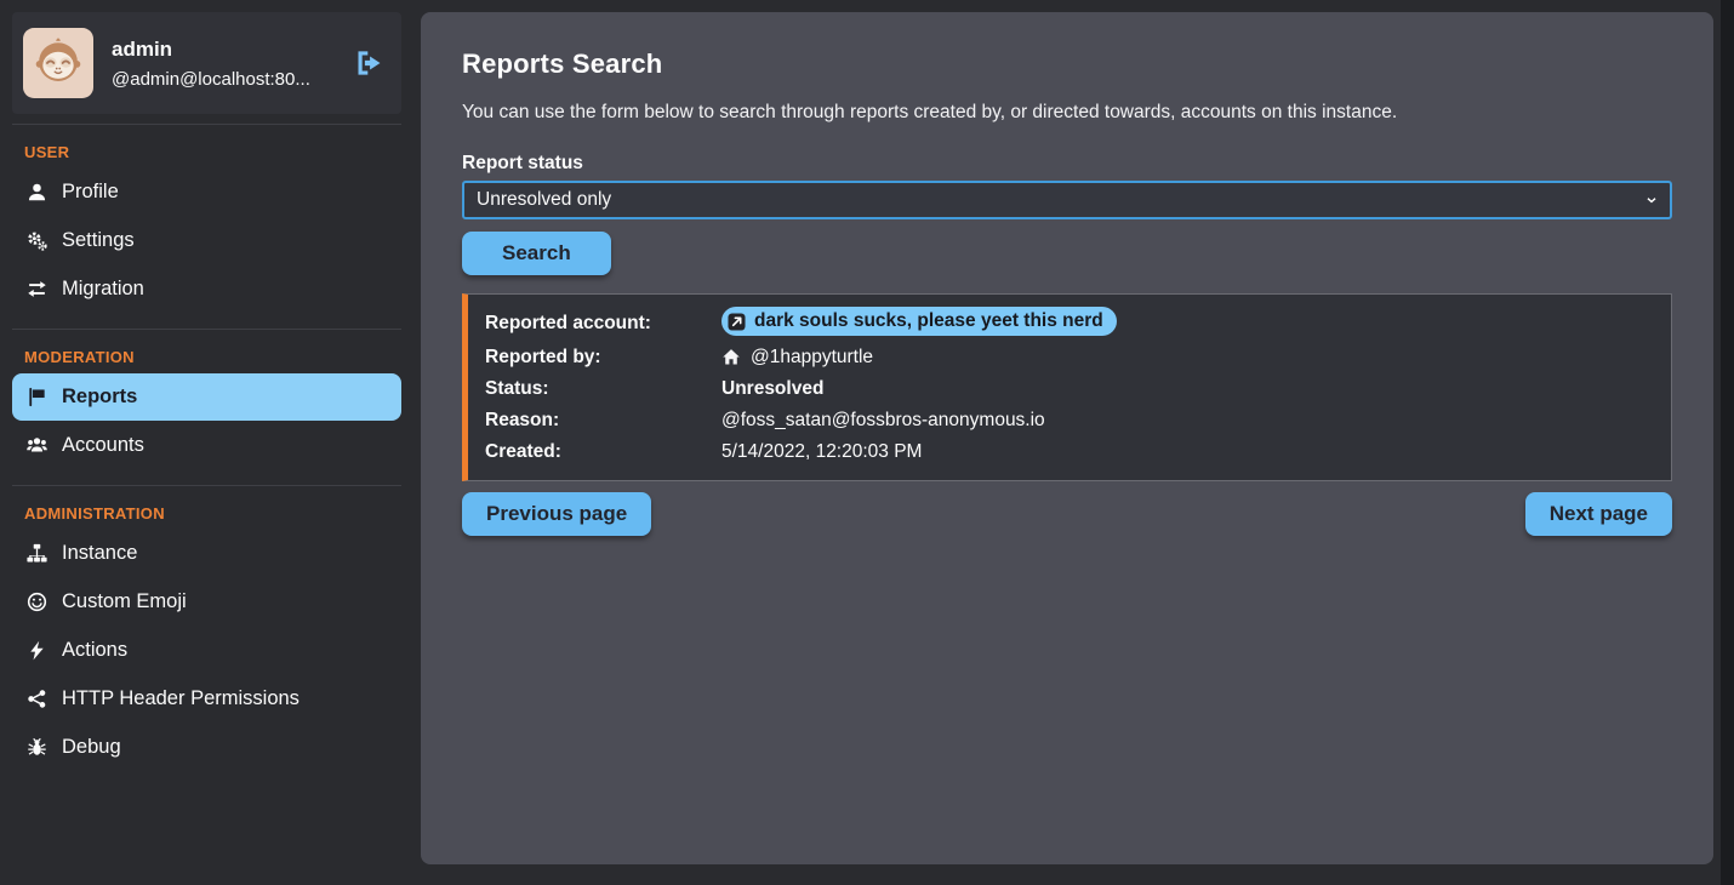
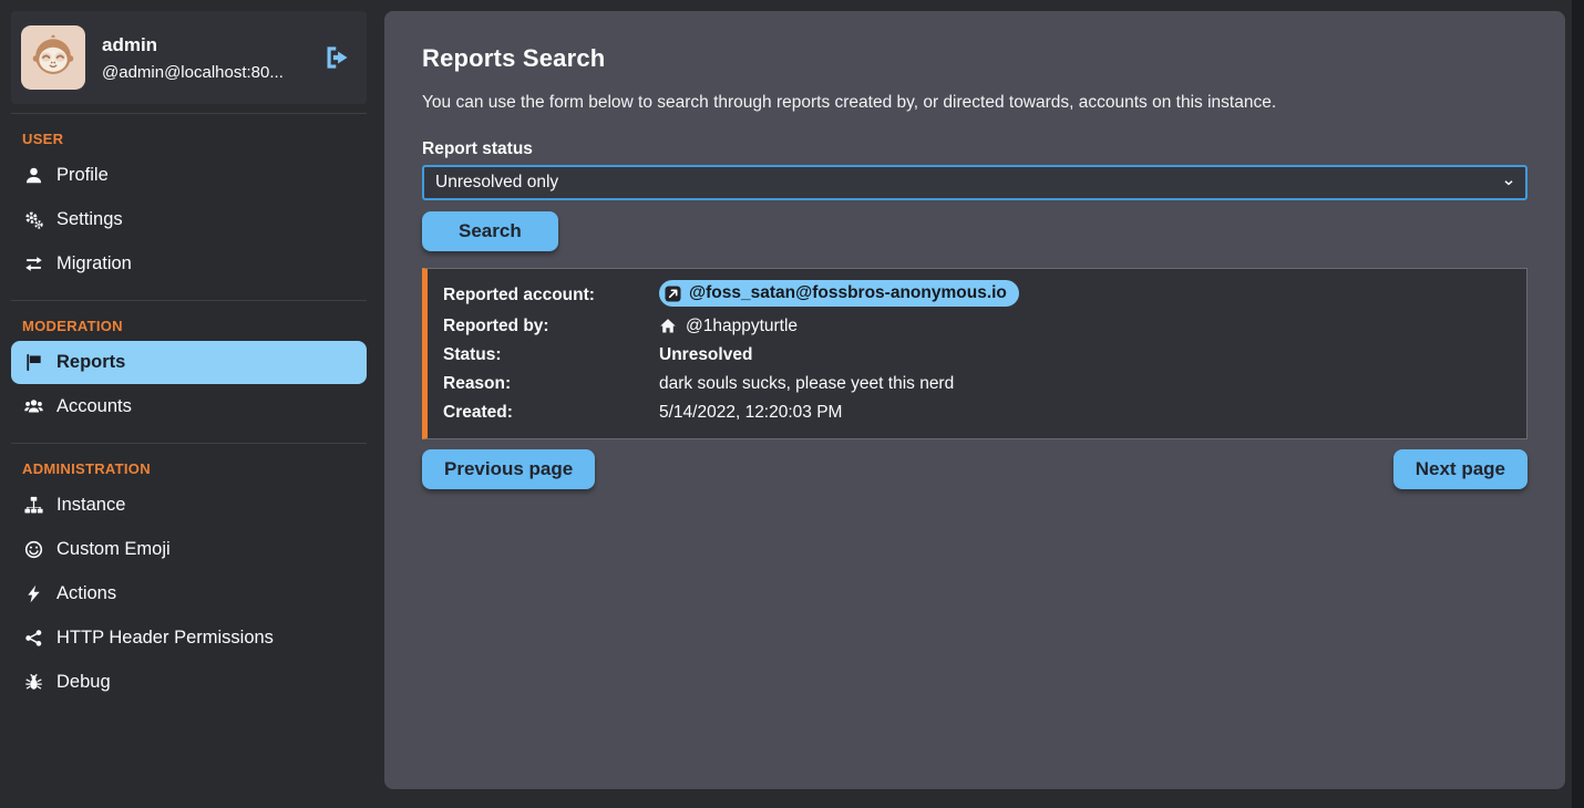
  admin
  @admin@localhost:80...
  USER
  Profile
  Settings
  Migration
  MODERATION
  Reports
  Accounts
  ADMINISTRATION
  Instance
  Custom Emoji
  Actions
  HTTP Header Permissions
  Debug
  Reports Search
  You can use the form below to search through reports created by, or directed towards, accounts on this instance.
  Report status
  Unresolved only
  Search
  Reported account:
- dark souls sucks, please yeet this nerd
+ @foss_satan@fossbros-anonymous.io
  Reported by:
  @1happyturtle
  Status:
  Unresolved
  Reason:
- @foss_satan@fossbros-anonymous.io
+ dark souls sucks, please yeet this nerd
  Created:
  5/14/2022, 12:20:03 PM
  Previous page
  Next page
